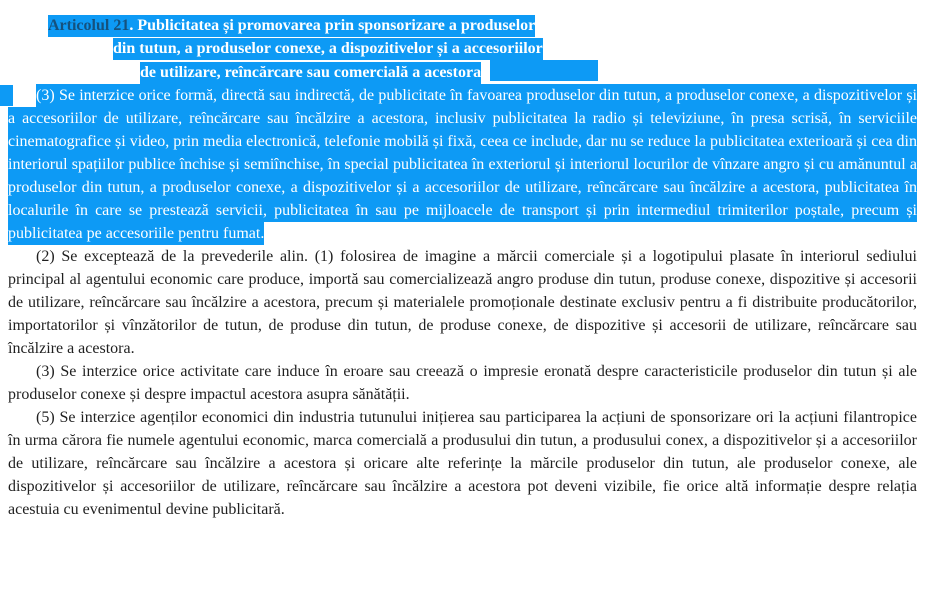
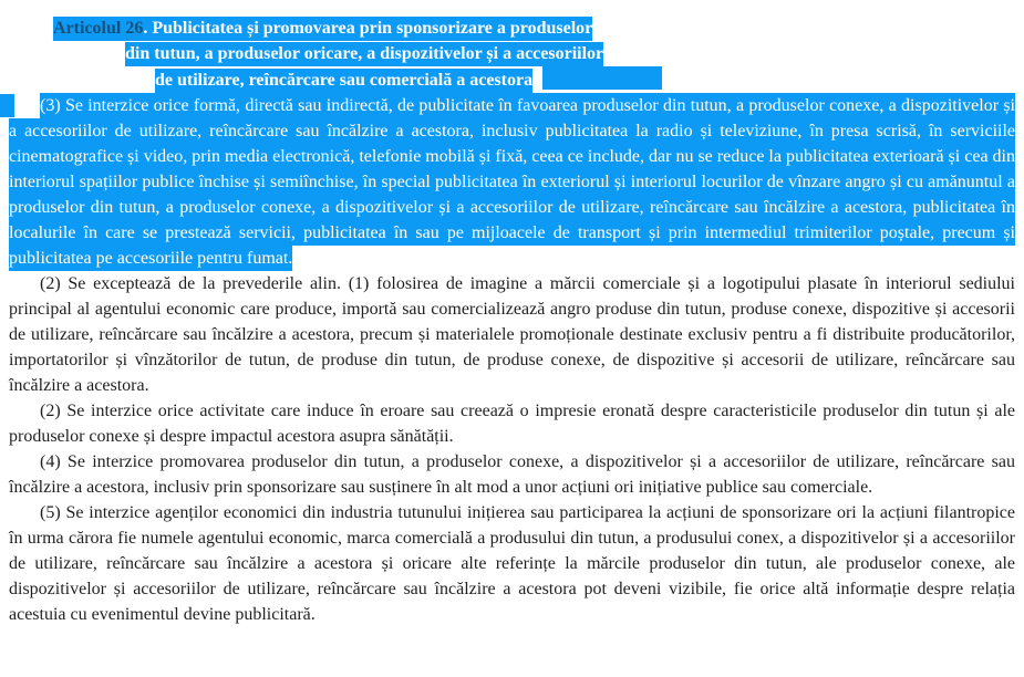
- Articolul 21. Publicitatea și promovarea prin sponsorizare a produselor
+ Articolul 26. Publicitatea și promovarea prin sponsorizare a produselor
- din tutun, a produselor conexe, a dispozitivelor și a accesoriilor
+ din tutun, a produselor oricare, a dispozitivelor și a accesoriilor
  de utilizare, reîncărcare sau comercială a acestora
  (3) Se interzice orice formă, directă sau indirectă, de publicitate în favoarea produselor din tutun, a produselor conexe, a dispozitivelor și a accesoriilor de utilizare, reîncărcare sau încălzire a acestora, inclusiv publicitatea la radio și televiziune, în presa scrisă, în serviciile cinematografice și video, prin media electronică, telefonie mobilă și fixă, ceea ce include, dar nu se reduce la publicitatea exterioară și cea din interiorul spațiilor publice închise și semiînchise, în special publicitatea în exteriorul și interiorul locurilor de vînzare angro și cu amănuntul a produselor din tutun, a produselor conexe, a dispozitivelor și a accesoriilor de utilizare, reîncărcare sau încălzire a acestora, publicitatea în localurile în care se prestează servicii, publicitatea în sau pe mijloacele de transport și prin intermediul trimiterilor poștale, precum și publicitatea pe accesoriile pentru fumat.
  (2) Se exceptează de la prevederile alin. (1) folosirea de imagine a mărcii comerciale și a logotipului plasate în interiorul sediului principal al agentului economic care produce, importă sau comercializează angro produse din tutun, produse conexe, dispozitive și accesorii de utilizare, reîncărcare sau încălzire a acestora, precum și materialele promoționale destinate exclusiv pentru a fi distribuite producătorilor, importatorilor și vînzătorilor de tutun, de produse din tutun, de produse conexe, de dispozitive și accesorii de utilizare, reîncărcare sau încălzire a acestora.
- (3) Se interzice orice activitate care induce în eroare sau creează o impresie eronată despre caracteristicile produselor din tutun și ale produselor conexe și despre impactul acestora asupra sănătății.
+ (2) Se interzice orice activitate care induce în eroare sau creează o impresie eronată despre caracteristicile produselor din tutun și ale produselor conexe și despre impactul acestora asupra sănătății.
+ (4) Se interzice promovarea produselor din tutun, a produselor conexe, a dispozitivelor și a accesoriilor de utilizare, reîncărcare sau încălzire a acestora, inclusiv prin sponsorizare sau susținere în alt mod a unor acțiuni ori inițiative publice sau comerciale.
  (5) Se interzice agenților economici din industria tutunului inițierea sau participarea la acțiuni de sponsorizare ori la acțiuni filantropice în urma cărora fie numele agentului economic, marca comercială a produsului din tutun, a produsului conex, a dispozitivelor și a accesoriilor de utilizare, reîncărcare sau încălzire a acestora și oricare alte referințe la mărcile produselor din tutun, ale produselor conexe, ale dispozitivelor și accesoriilor de utilizare, reîncărcare sau încălzire a acestora pot deveni vizibile, fie orice altă informație despre relația acestuia cu evenimentul devine publicitară.
